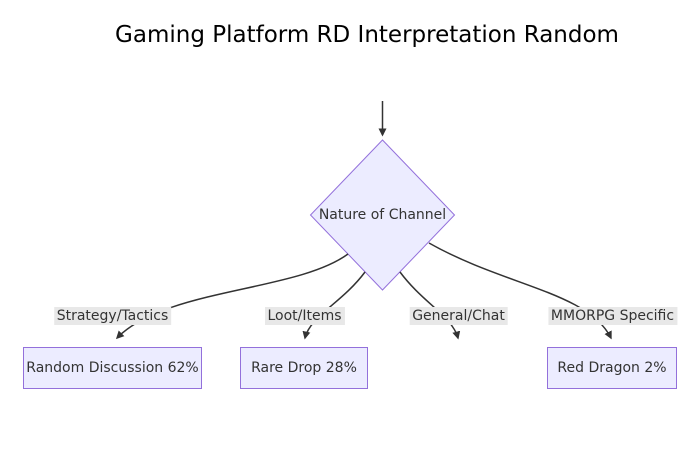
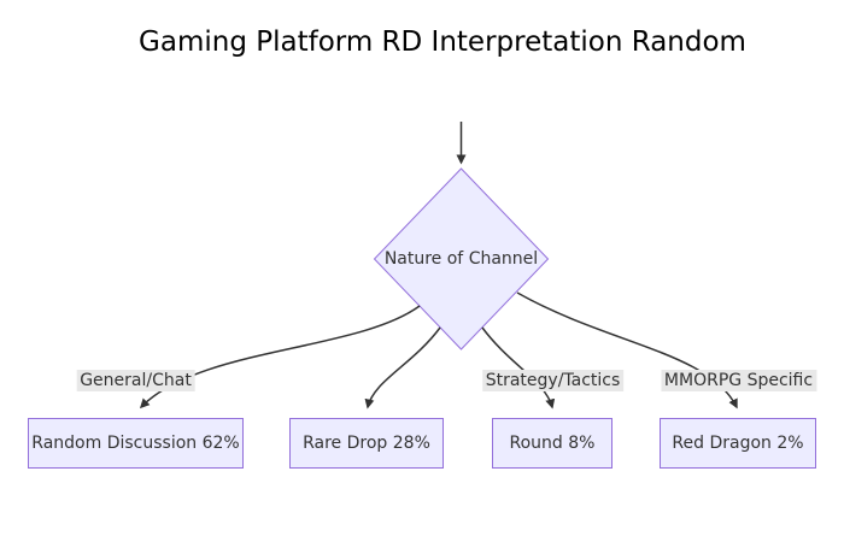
  Gaming Platform RD Interpretation Random
  Nature of Channel
- Strategy/Tactics
+ General/Chat
- Loot/Items
- General/Chat
+ Strategy/Tactics
  MMORPG Specific
  Random Discussion 62%
  Rare Drop 28%
+ Round 8%
  Red Dragon 2%
